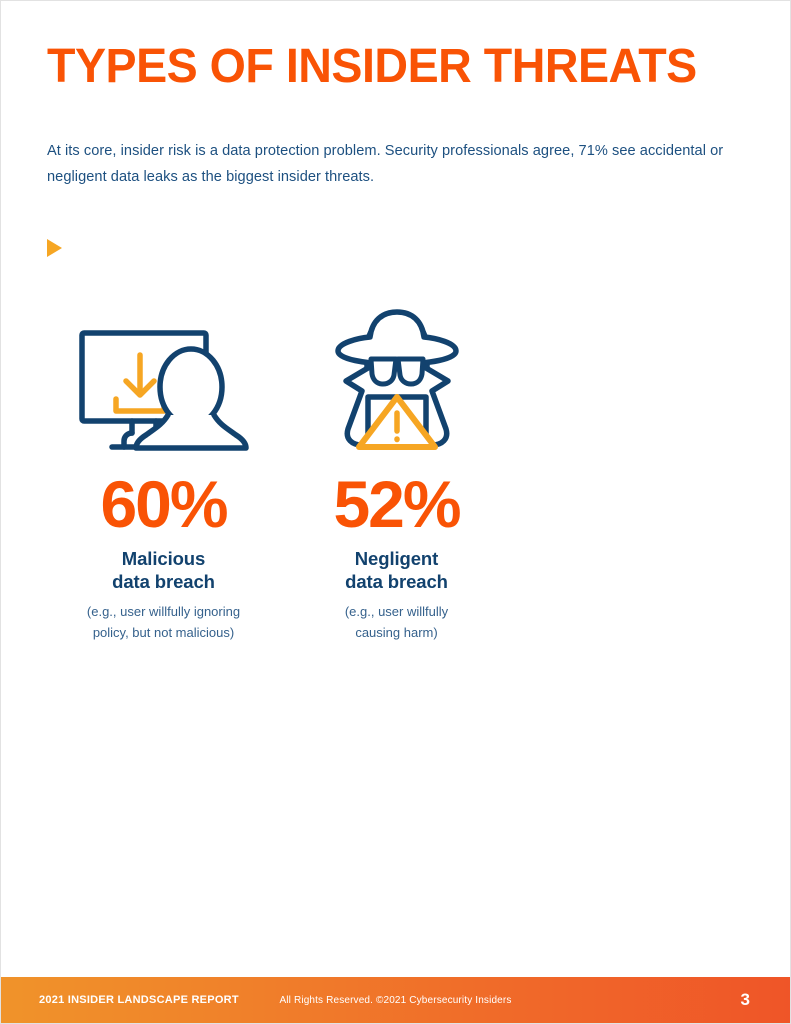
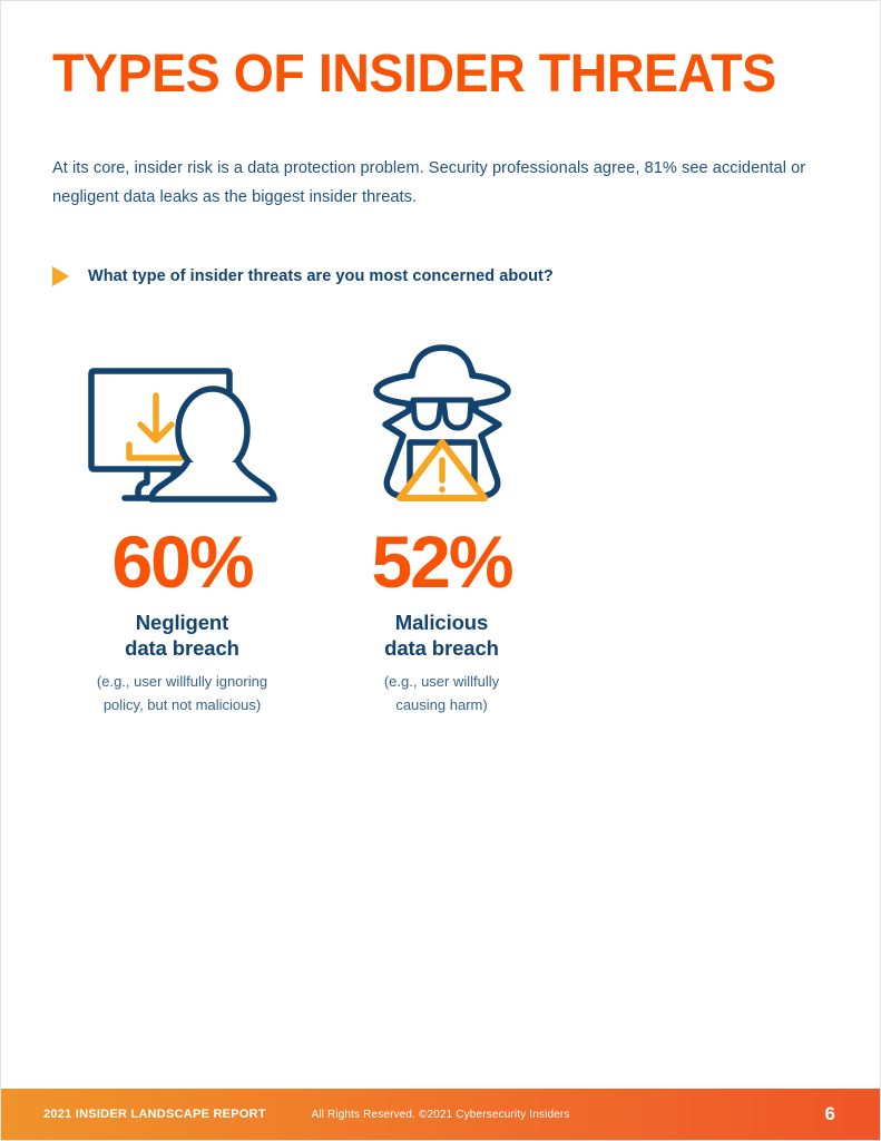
  TYPES OF INSIDER THREATS
- At its core, insider risk is a data protection problem. Security professionals agree, 71% see accidental or negligent data leaks as the biggest insider threats.
+ At its core, insider risk is a data protection problem. Security professionals agree, 81% see accidental or negligent data leaks as the biggest insider threats.
+ What type of insider threats are you most concerned about?
  60%
- Malicious
+ Negligent
  data breach
  (e.g., user willfully ignoring
  policy, but not malicious)
  52%
- Negligent
+ Malicious
  data breach
  (e.g., user willfully
  causing harm)
  2021 INSIDER LANDSCAPE REPORT
  All Rights Reserved. ©2021 Cybersecurity Insiders
- 3
+ 6
